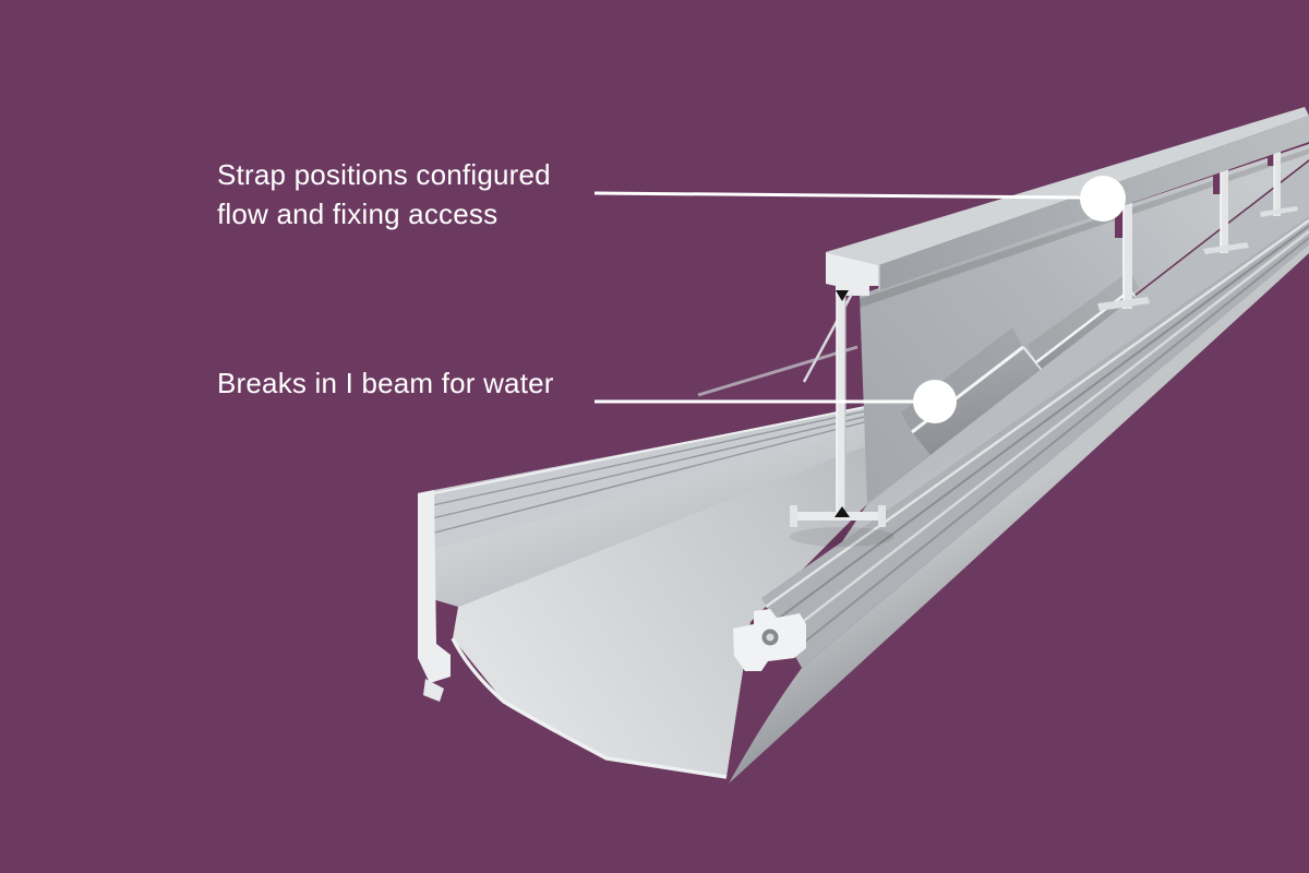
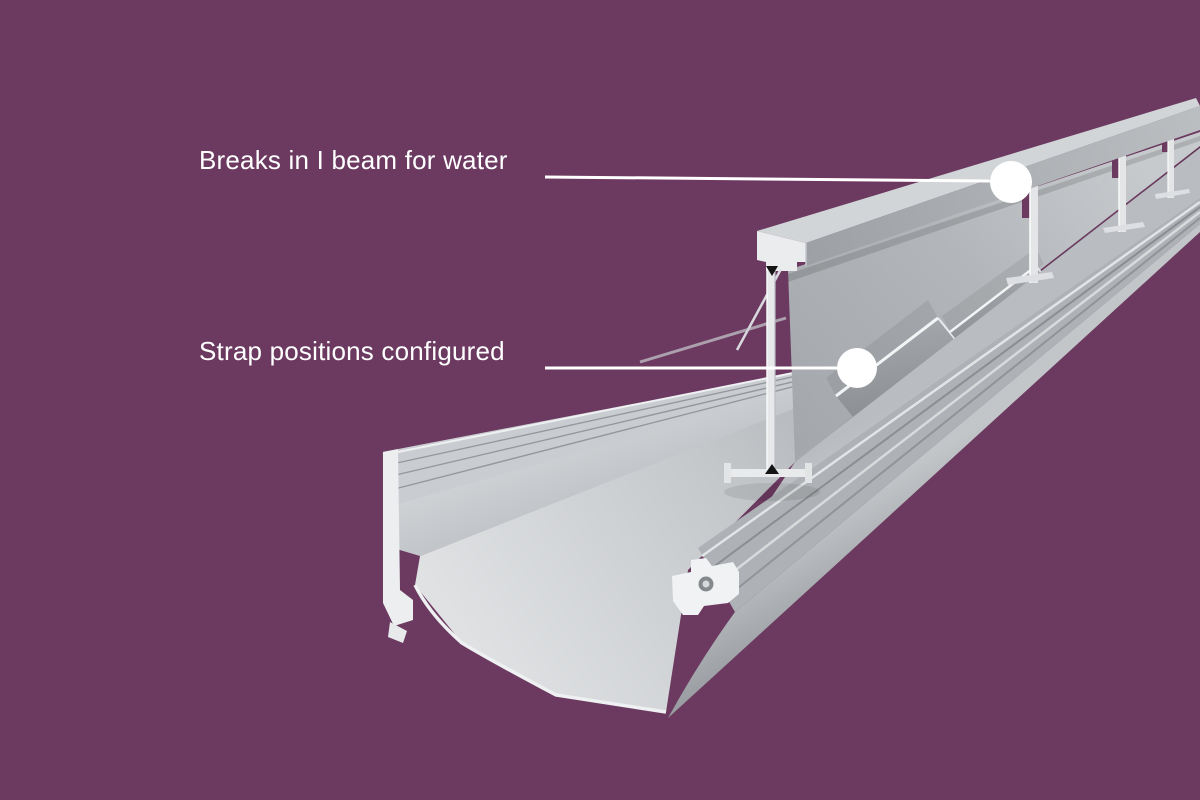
- Strap positions configured
+ Breaks in I beam for water
- flow and fixing access
- Breaks in I beam for water
+ Strap positions configured
